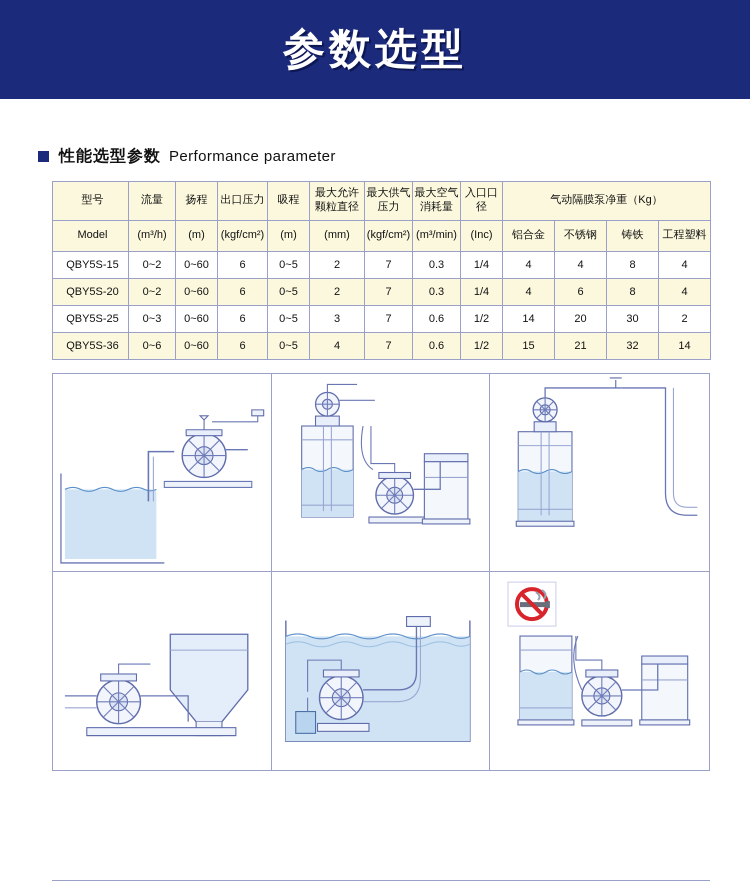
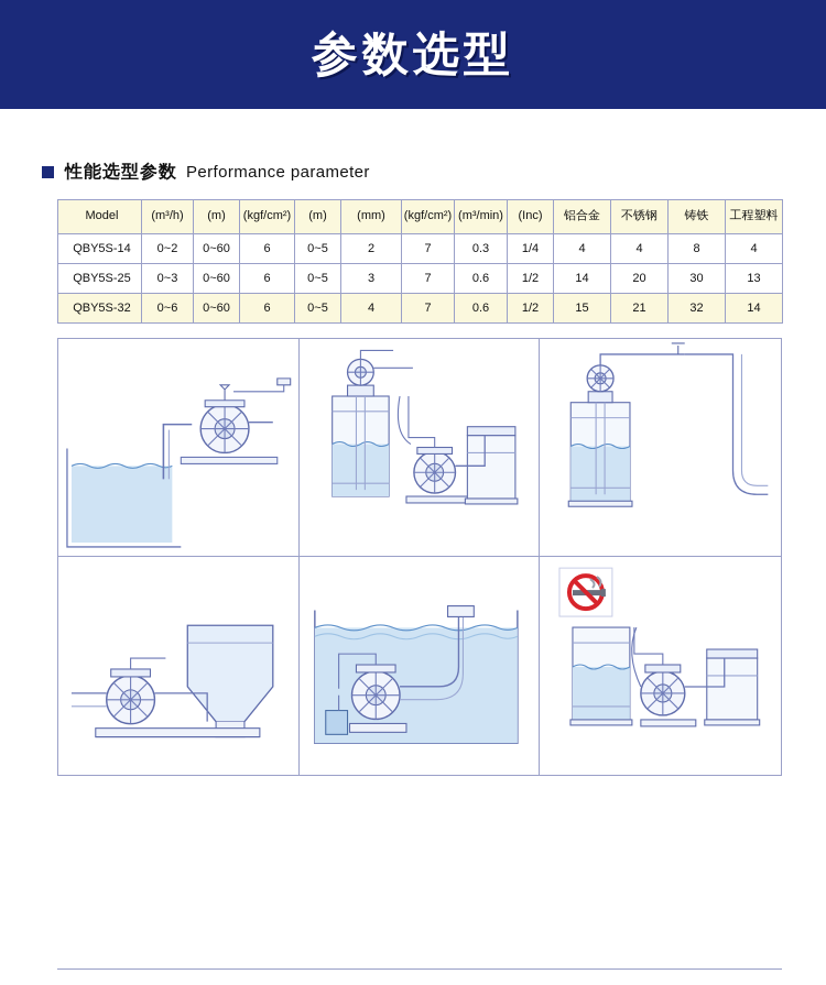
  参数选型
  性能选型参数
  Performance parameter
- 型号	流量	扬程	出口压力	吸程	最大允许颗粒直径	最大供气压力	最大空气消耗量	入口口径	气动隔膜泵净重（Kg）
  Model	(m³/h)	(m)	(kgf/cm²)	(m)	(mm)	(kgf/cm²)	(m³/min)	(Inc)	铝合金	不锈钢	铸铁	工程塑料
- QBY5S-15	0~2	0~60	6	0~5	2	7	0.3	1/4	4	4	8	4
+ QBY5S-14	0~2	0~60	6	0~5	2	7	0.3	1/4	4	4	8	4
- QBY5S-20	0~2	0~60	6	0~5	2	7	0.3	1/4	4	6	8	4
- QBY5S-25	0~3	0~60	6	0~5	3	7	0.6	1/2	14	20	30	2
+ QBY5S-25	0~3	0~60	6	0~5	3	7	0.6	1/2	14	20	30	13
- QBY5S-36	0~6	0~60	6	0~5	4	7	0.6	1/2	15	21	32	14
+ QBY5S-32	0~6	0~60	6	0~5	4	7	0.6	1/2	15	21	32	14
